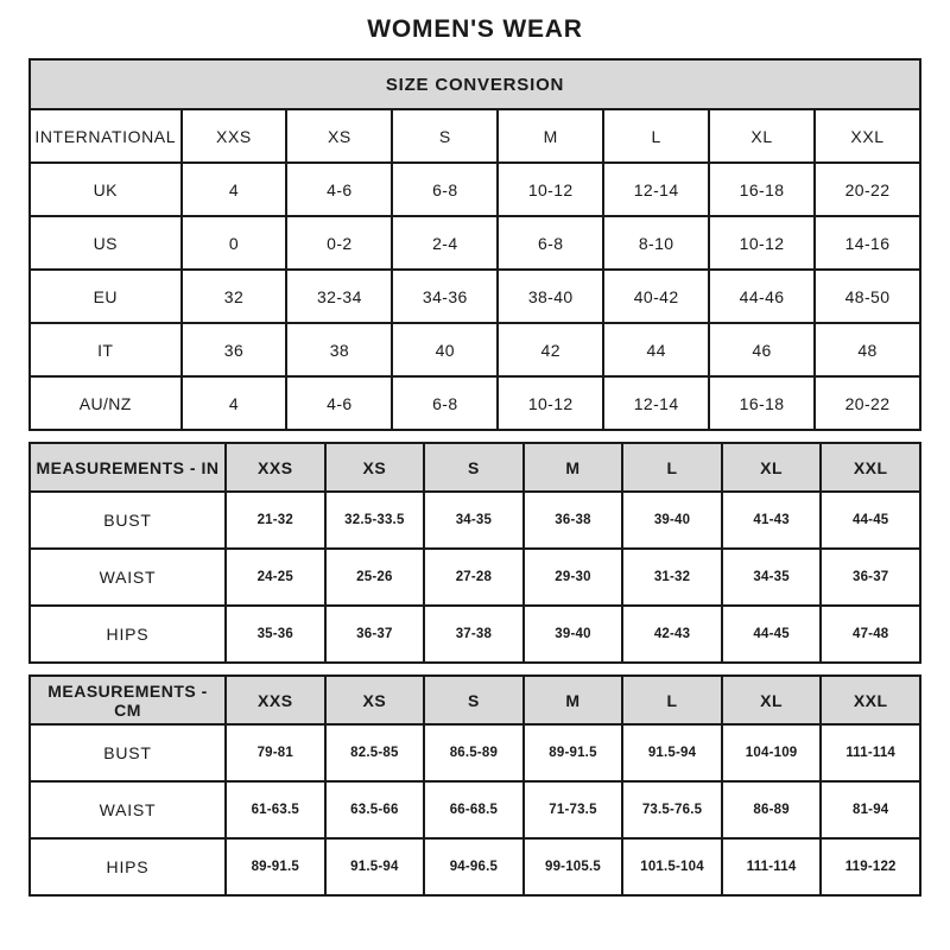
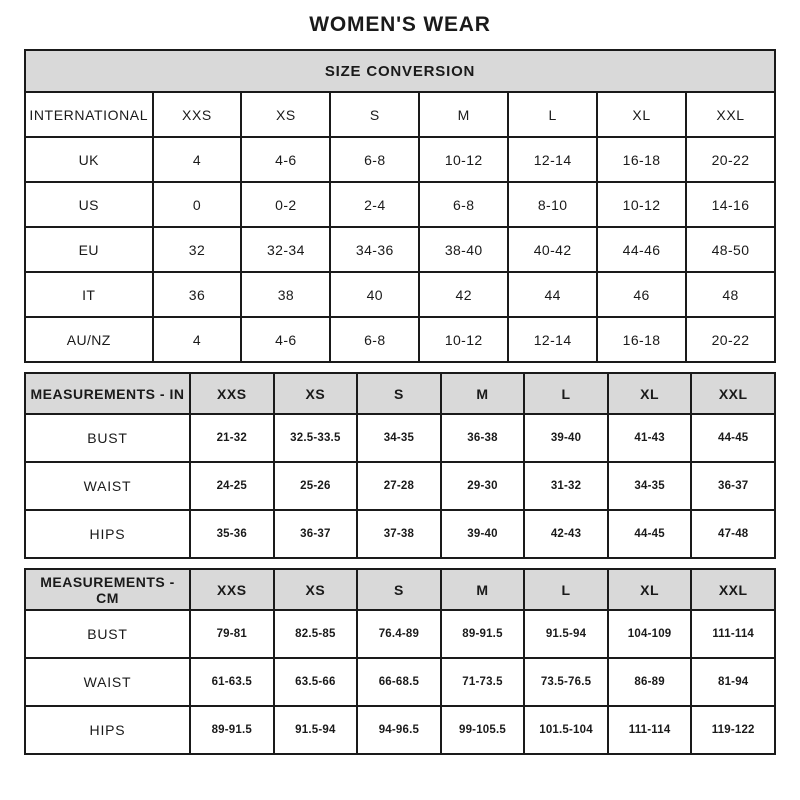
  WOMEN'S WEAR
  SIZE CONVERSION
  INTERNATIONAL	XXS	XS	S	M	L	XL	XXL
  UK	4	4-6	6-8	10-12	12-14	16-18	20-22
  US	0	0-2	2-4	6-8	8-10	10-12	14-16
  EU	32	32-34	34-36	38-40	40-42	44-46	48-50
  IT	36	38	40	42	44	46	48
  AU/NZ	4	4-6	6-8	10-12	12-14	16-18	20-22
  MEASUREMENTS - IN	XXS	XS	S	M	L	XL	XXL
  BUST	21-32	32.5-33.5	34-35	36-38	39-40	41-43	44-45
  WAIST	24-25	25-26	27-28	29-30	31-32	34-35	36-37
  HIPS	35-36	36-37	37-38	39-40	42-43	44-45	47-48
  MEASUREMENTS - CM	XXS	XS	S	M	L	XL	XXL
- BUST	79-81	82.5-85	86.5-89	89-91.5	91.5-94	104-109	111-114
+ BUST	79-81	82.5-85	76.4-89	89-91.5	91.5-94	104-109	111-114
  WAIST	61-63.5	63.5-66	66-68.5	71-73.5	73.5-76.5	86-89	81-94
  HIPS	89-91.5	91.5-94	94-96.5	99-105.5	101.5-104	111-114	119-122
